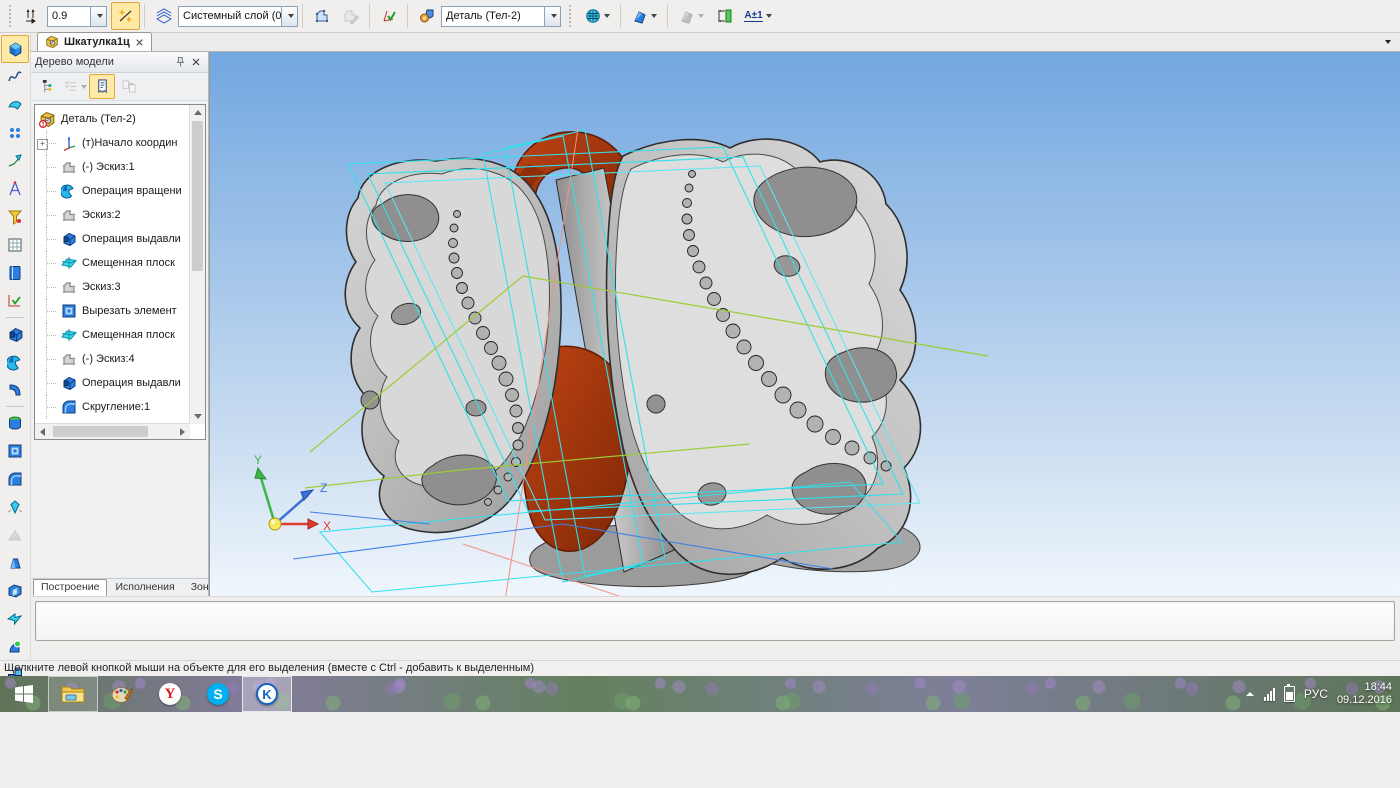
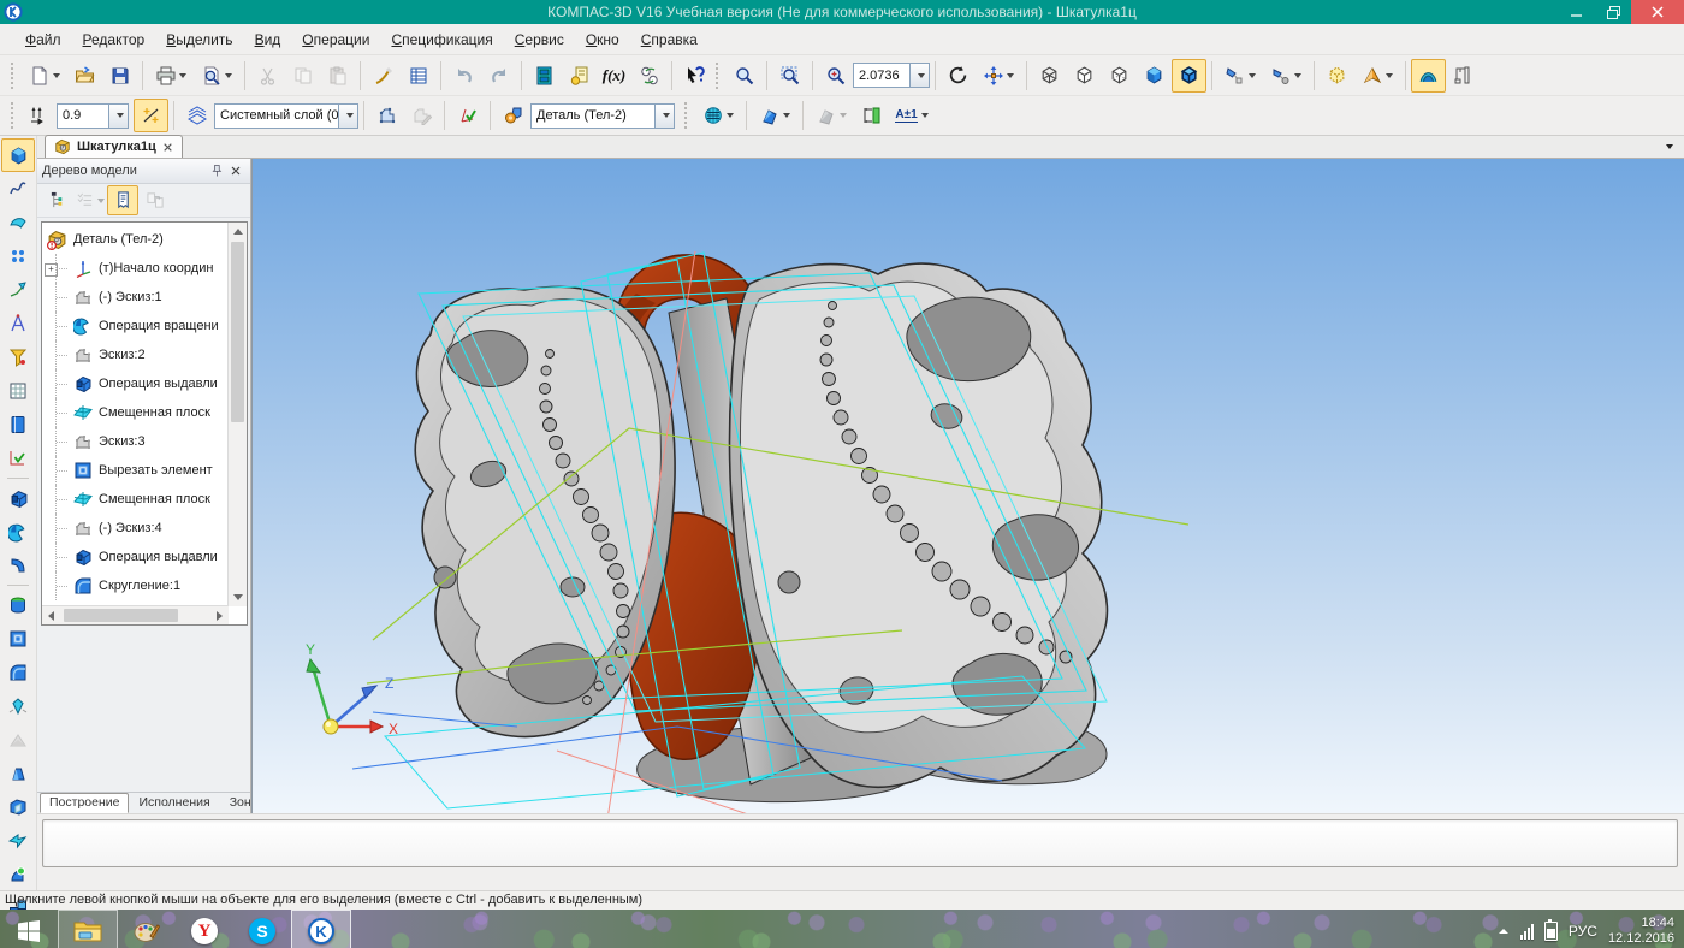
+ КОМПАС-3D V16 Учебная версия (Не для коммерческого использования) - Шкатулка1ц
+ Файл
+ Редактор
+ Выделить
+ Вид
+ Операции
+ Спецификация
+ Сервис
+ Окно
+ Справка
+ f(x)
+ 2.0736
  0.9
  Системный слой (0
  Деталь (Тел-2)
  A±1
  Шкатулка1ц
  Дерево модели
  Деталь (Тел-2)
  +
  (т)Начало координ
  (-) Эскиз:1
  Операция вращени
  Эскиз:2
  Операция выдавли
  Смещенная плоск
  Эскиз:3
  Вырезать элемент
  Смещенная плоск
  (-) Эскиз:4
  Операция выдавли
  Скругление:1
  Построение
  Исполнения
  Зон
  Y
  Z
  X
  Щелкните левой кнопкой мыши на объекте для его выделения (вместе с Ctrl - добавить к выделенным)
  Y
  S
  K
  РУС
  18:44
- 09.12.2016
+ 12.12.2016
